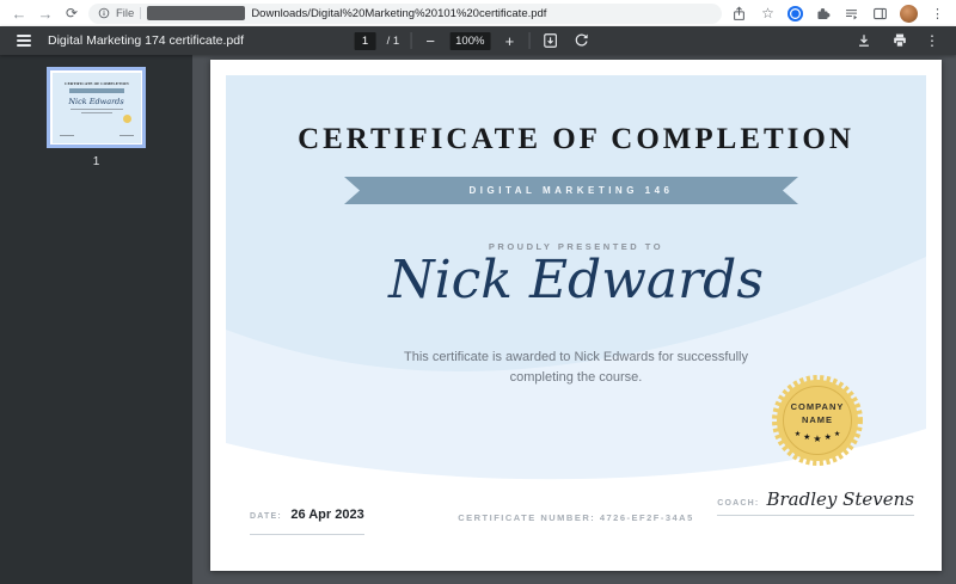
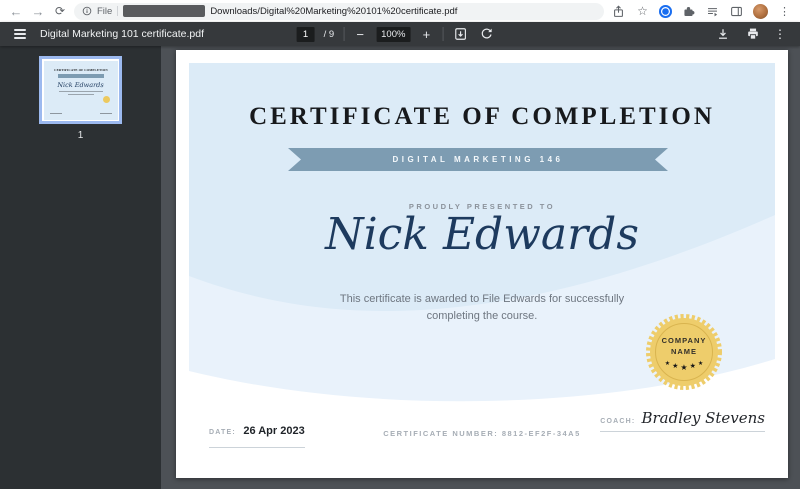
  ←
  →
  ⟳
  File
  Downloads/Digital%20Marketing%20101%20certificate.pdf
  ☆
  ⋮
- Digital Marketing 174 certificate.pdf
+ Digital Marketing 101 certificate.pdf
  1
- / 1
+ / 9
  −
  100%
  +
  ⋮
  Nick Edwards
  1
  CERTIFICATE OF COMPLETION
  DIGITAL MARKETING 146
  PROUDLY PRESENTED TO
  Nick Edwards
- This certificate is awarded to Nick Edwards for successfully completing the course.
+ This certificate is awarded to File Edwards for successfully completing the course.
  COMPANY
  NAME
  ★
- CERTIFICATE NUMBER: 4726-EF2F-34A5
+ CERTIFICATE NUMBER: 8812-EF2F-34A5
  Bradley Stevens
